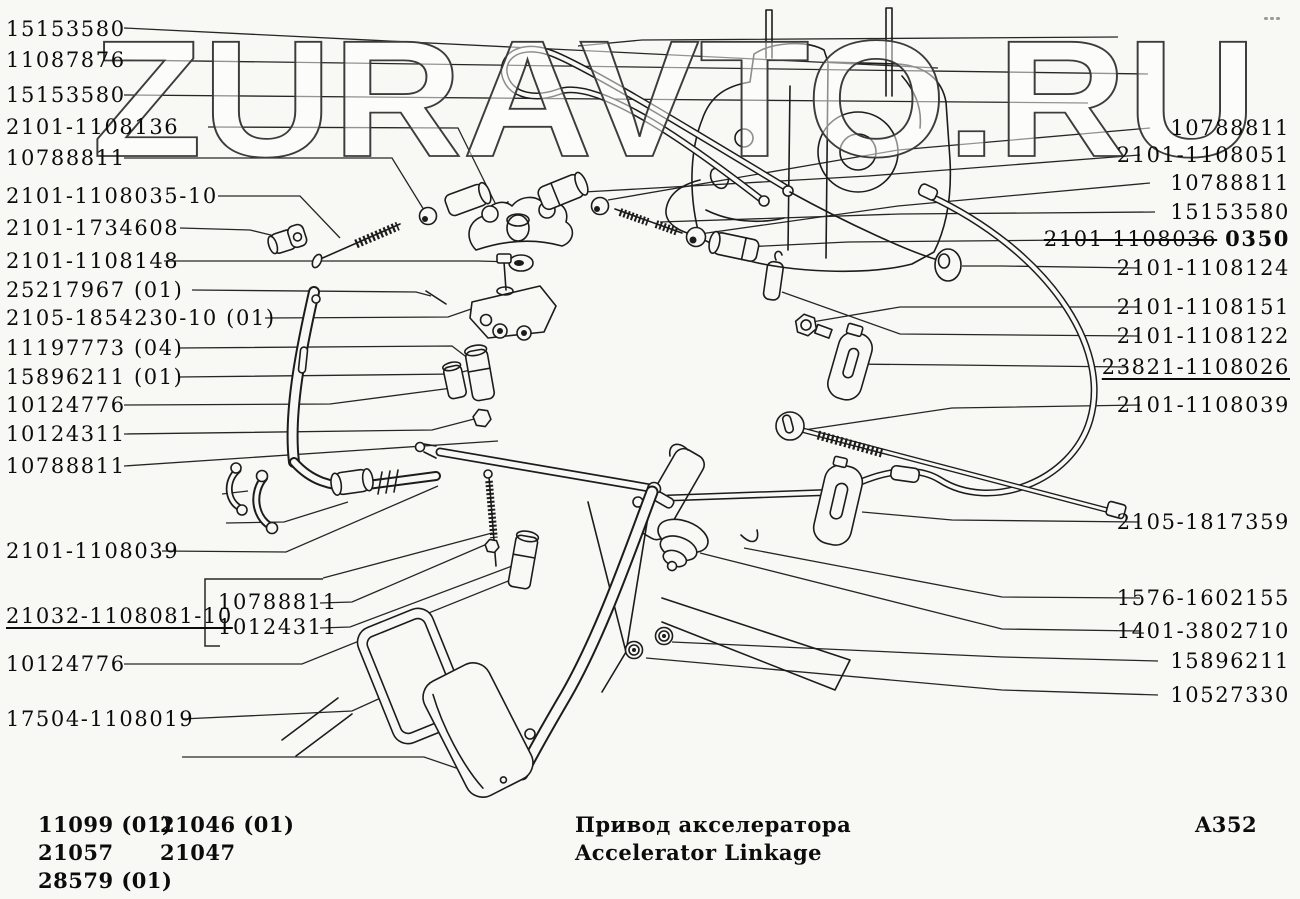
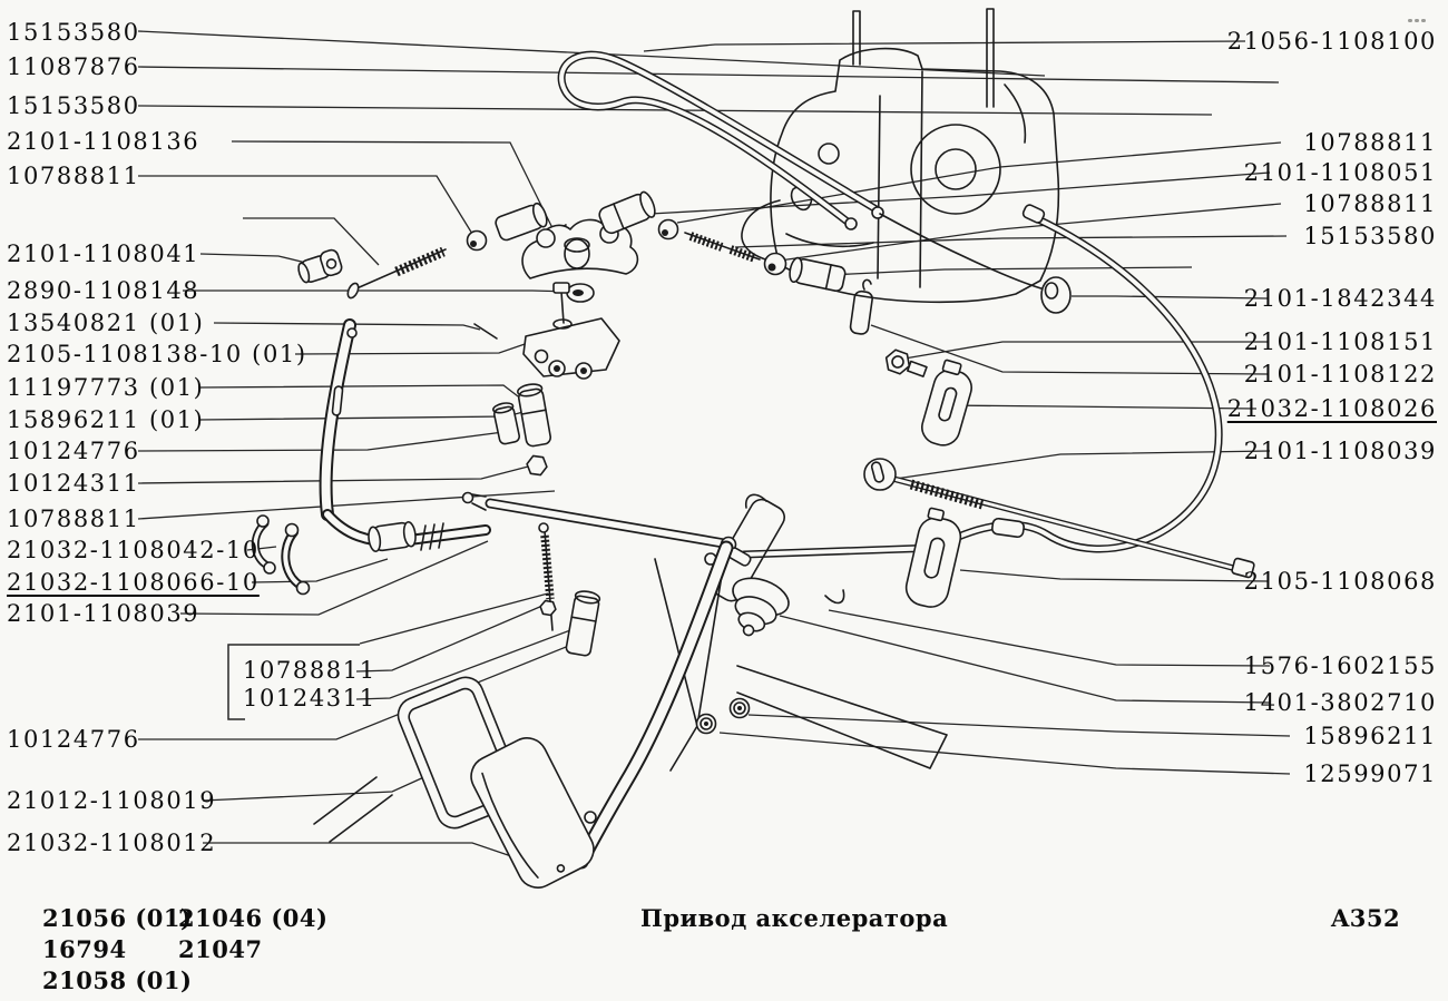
- ZURAVTO.RU
  15153580
  11087876
  15153580
  2101-1108136
  10788811
- 2101-1108035-10
- 2101-1734608
+ 2101-1108041
- 2101-1108148
+ 2890-1108148
- 25217967 (01)
+ 13540821 (01)
- 2105-1854230-10 (01)
+ 2105-1108138-10 (01)
- 11197773 (04)
+ 11197773 (01)
  15896211 (01)
  10124776
  10124311
  10788811
+ 21032-1108042-10
+ 21032-1108066-10
  2101-1108039
- 21032-1108081-10
  10788811
  10124311
  10124776
- 17504-1108019
+ 21012-1108019
+ 21032-1108012
+ 21056-1108100
  10788811
  2101-1108051
  10788811
  15153580
- 2101-1108036 0350
- 2101-1108124
+ 2101-1842344
  2101-1108151
  2101-1108122
- 23821-1108026
+ 21032-1108026
  2101-1108039
- 2105-1817359
+ 2105-1108068
  1576-1602155
  1401-3802710
  15896211
- 10527330
+ 12599071
- 11099 (01)
+ 21056 (01)
- 21057
+ 16794
- 28579 (01)
+ 21058 (01)
- 21046 (01)
+ 21046 (04)
  21047
  Привод акселератора
- Accelerator Linkage
  A352
